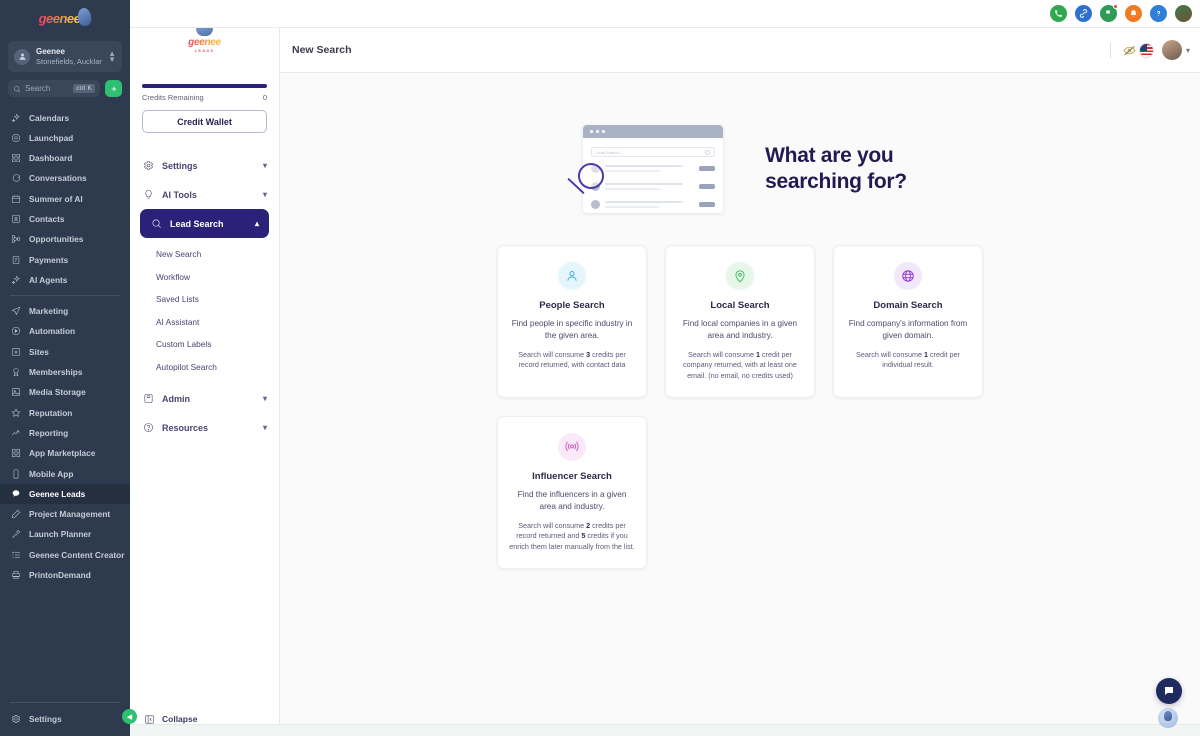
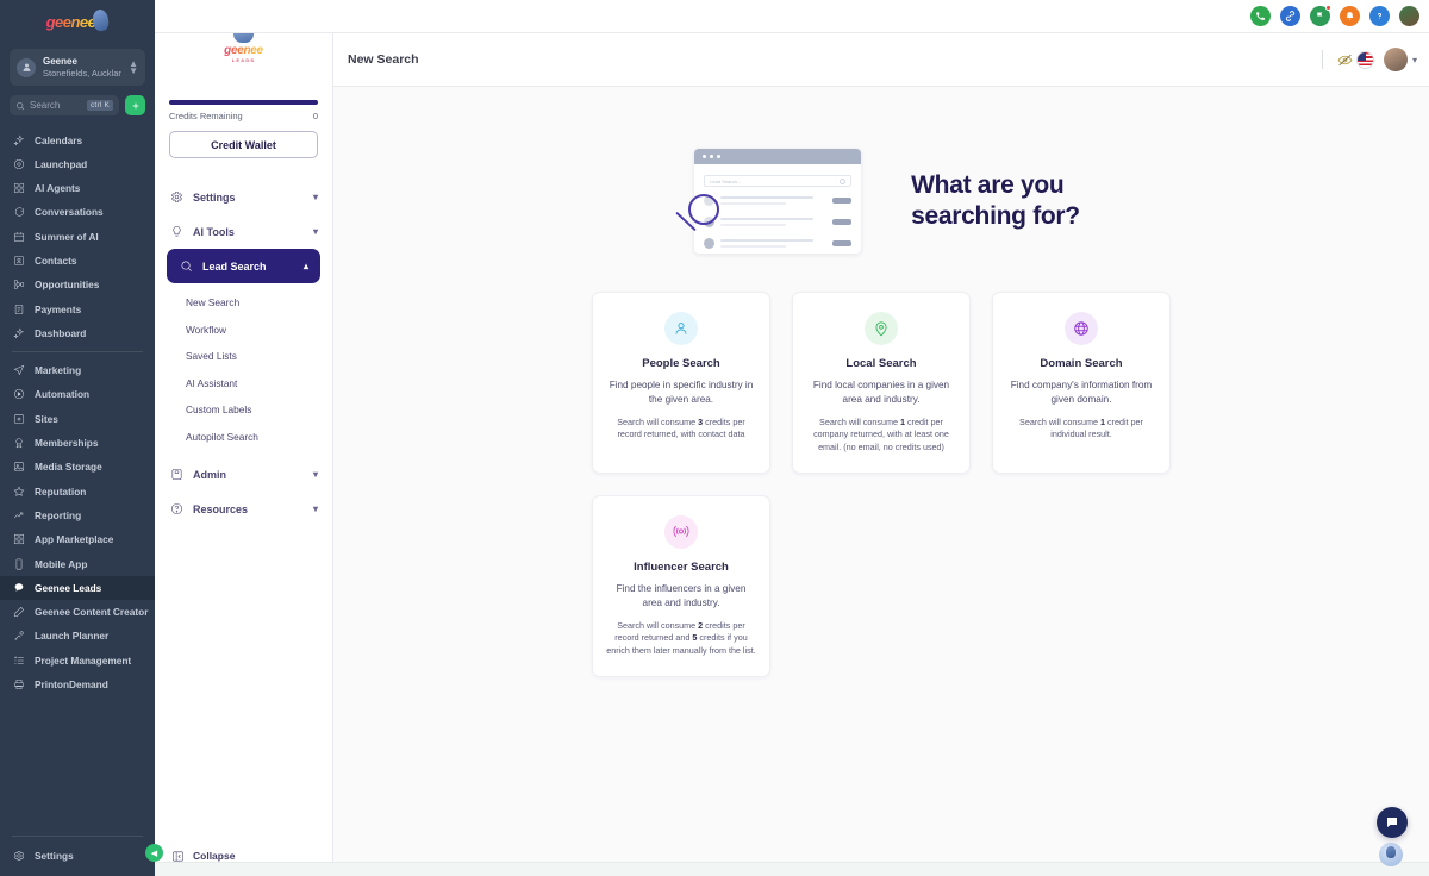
  geenee
  Geenee
  Stonefields, Aucklan
  ▲
  ▼
  Search
  Calendars
  Launchpad
- Dashboard
+ AI Agents
  Conversations
  Summer of AI
  Contacts
  Opportunities
  Payments
- AI Agents
+ Dashboard
  Marketing
  Automation
  Sites
  Memberships
  Media Storage
  Reputation
  Reporting
  App Marketplace
  Mobile App
  Geenee Leads
- Project Management
+ Geenee Content Creator
  Launch Planner
- Geenee Content Creator
+ Project Management
  PrintonDemand
  Settings
  geenee
  Credits Remaining
  0
  Credit Wallet
  Settings
  ▾
  AI Tools
  ▾
  Lead Search
  ▴
  New Search
  Workflow
  Saved Lists
  AI Assistant
  Custom Labels
  Autopilot Search
  Admin
  ▾
  Resources
  ▾
  Collapse
  New Search
  ▾
  What are you
  searching for?
  People Search
  Find people in specific industry in the given area.
  Search will consume 3 credits per record returned, with contact data
  Local Search
  Find local companies in a given area and industry.
  Search will consume 1 credit per company returned, with at least one email. (no email, no credits used)
  Domain Search
  Find company's information from given domain.
  Search will consume 1 credit per individual result.
  Influencer Search
  Find the influencers in a given area and industry.
  Search will consume 2 credits per record returned and 5 credits if you enrich them later manually from the list.
